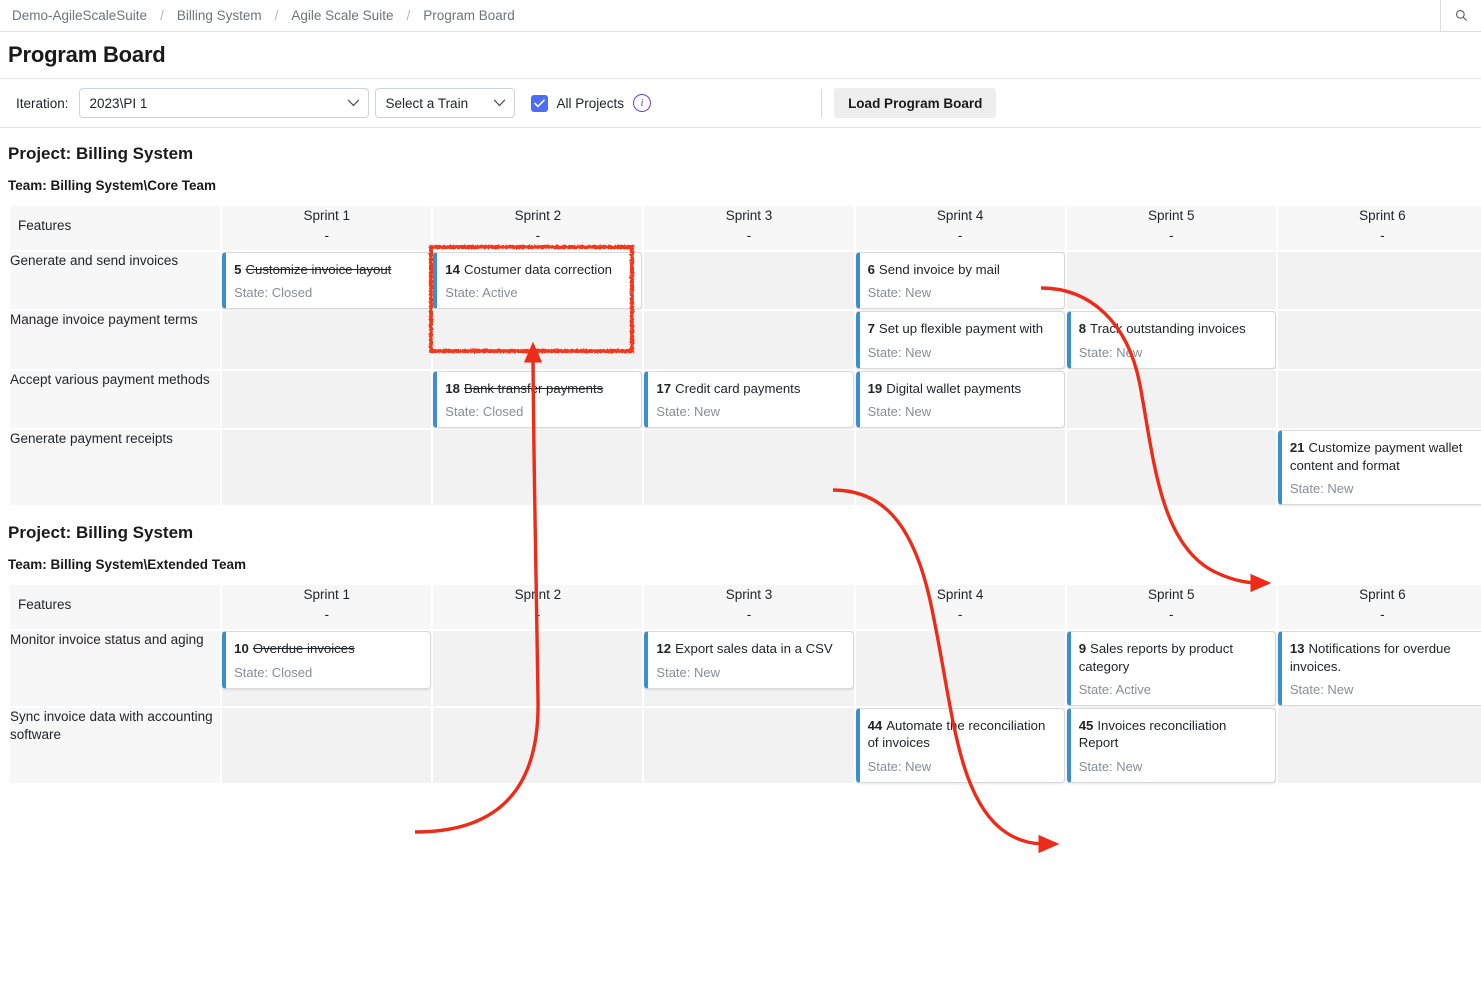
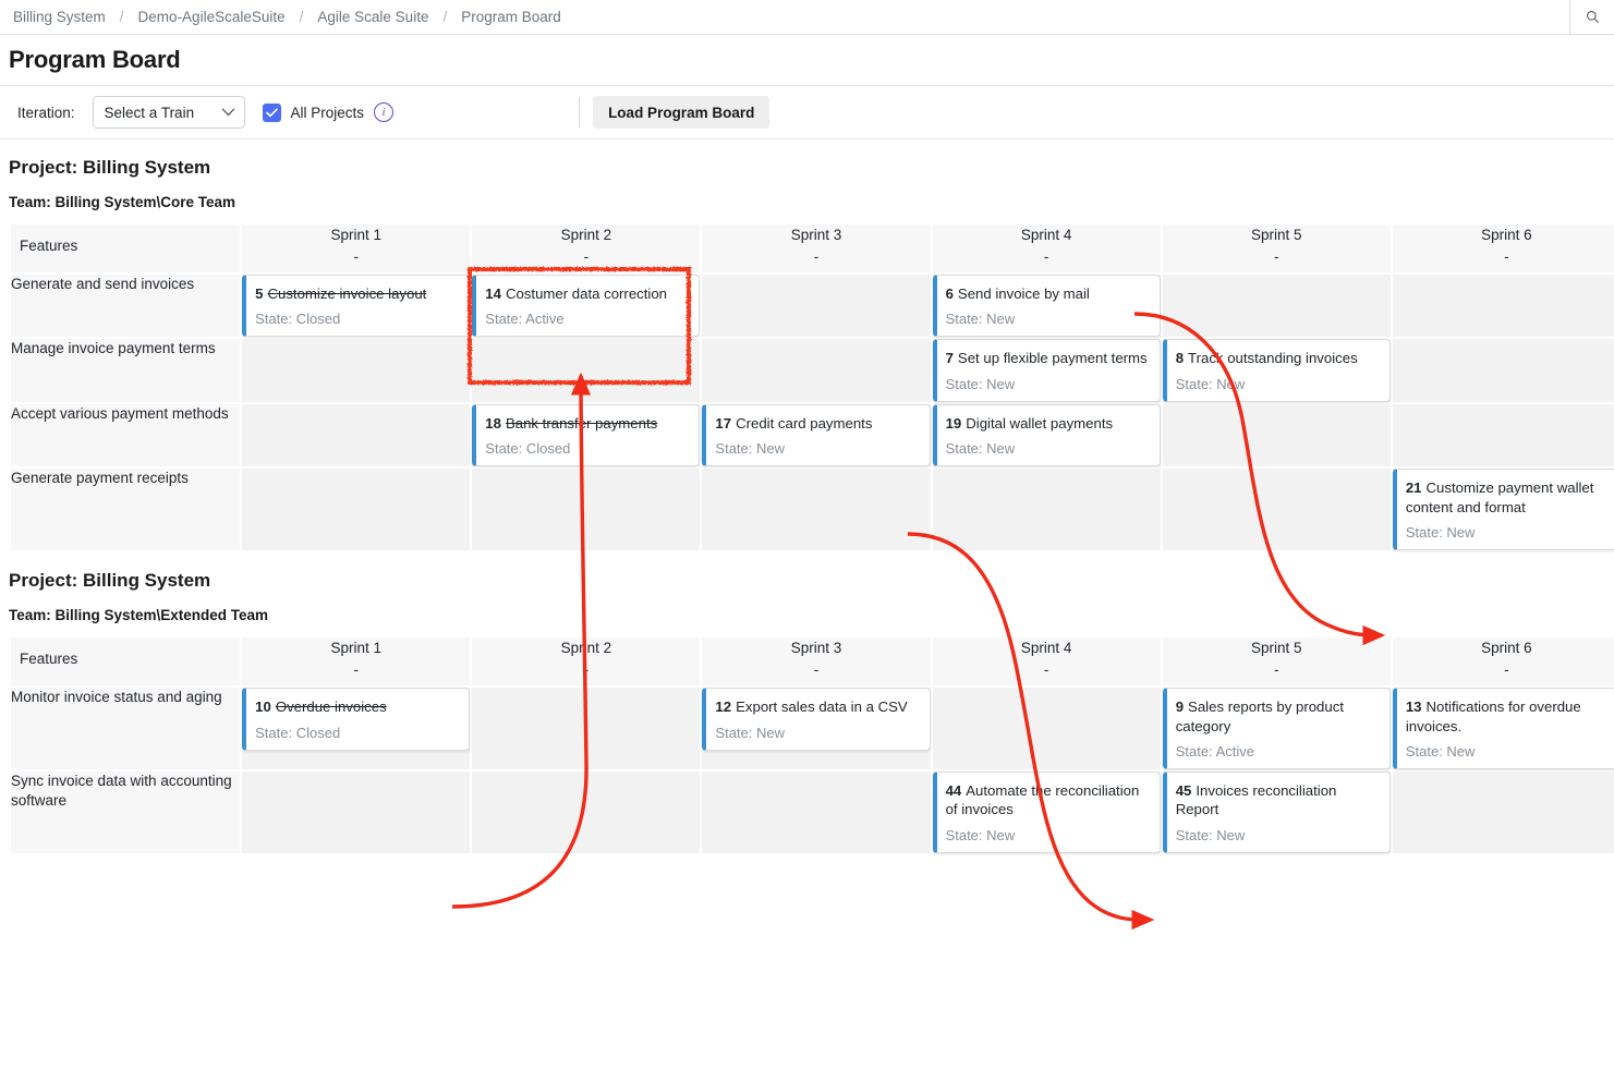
- Demo-AgileScaleSuite
+ Billing System
  /
- Billing System
+ Demo-AgileScaleSuite
  /
  Agile Scale Suite
  /
  Program Board
  Program Board
  Iteration:
- 2023\PI 1
  Select a Train
  All Projects
  i
  Load Program Board
  Project: Billing System
  Team: Billing System\Core Team
  Features	Sprint 1-	Sprint 2-	Sprint 3-	Sprint 4-	Sprint 5-	Sprint 6-
  Generate and send invoices	5 Customize invoice layoutState: Closed	14 Costumer data correctionState: Active		6 Send invoice by mailState: New
- Manage invoice payment terms				7 Set up flexible payment withState: New	8 Trac outstanding invoicesState: Nw
+ Manage invoice payment terms				7 Set up flexible payment termsState: New	8 Trac outstanding invoicesState: Nw
  Accept various payment methods		18 Bank transfr paymentsState: Closed	17 Credit card paymentsState: New	19 Digital wallet paymentsState: New
  Generate payment receipts						21 Customize payment wallet content and formatState: New
  Project: Billing System
  Team: Billing System\Extended Team
  Features	Sprint 1-	Sprnt 2	Sprint 3-	Sprint 4-	Sprint 5-	Sprint 6-
  Monitor invoice status and aging	10 Overdue invoicesState: Closed		12 Export sales data in a CSVState: New		9 Sales reports by product categoryState: Active	13 Notifications for overdue invoices.State: New
  Sync invoice data with accounting software				44 Automate te reconciliation of invoicesState: New	45 Invoices reconciliation ReportState: New
